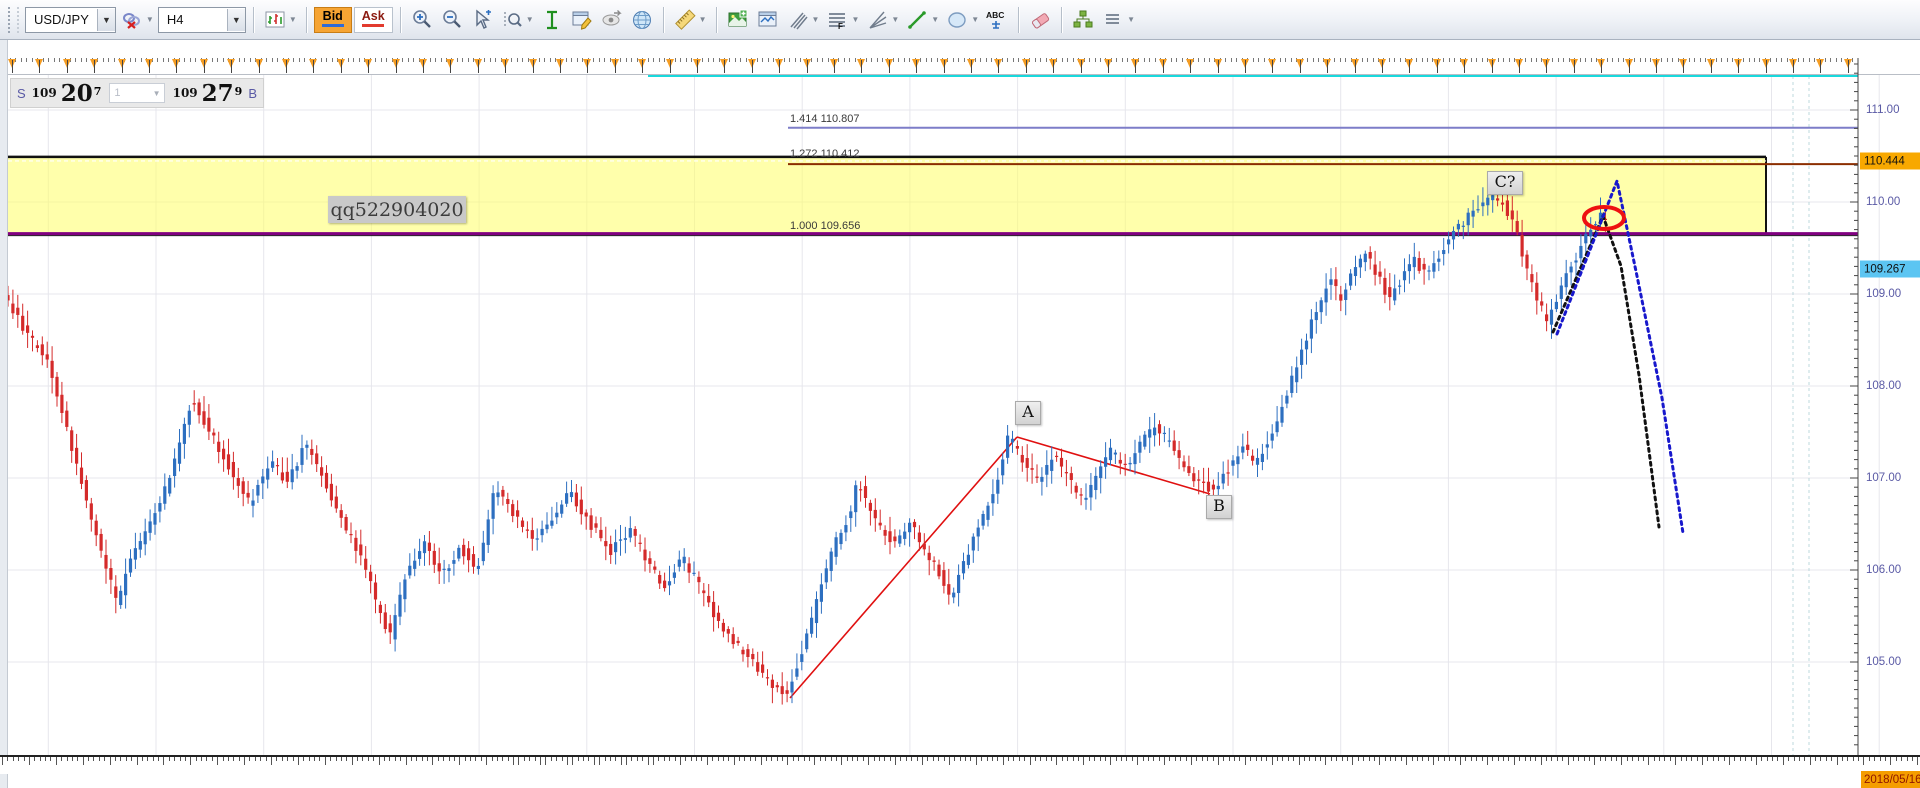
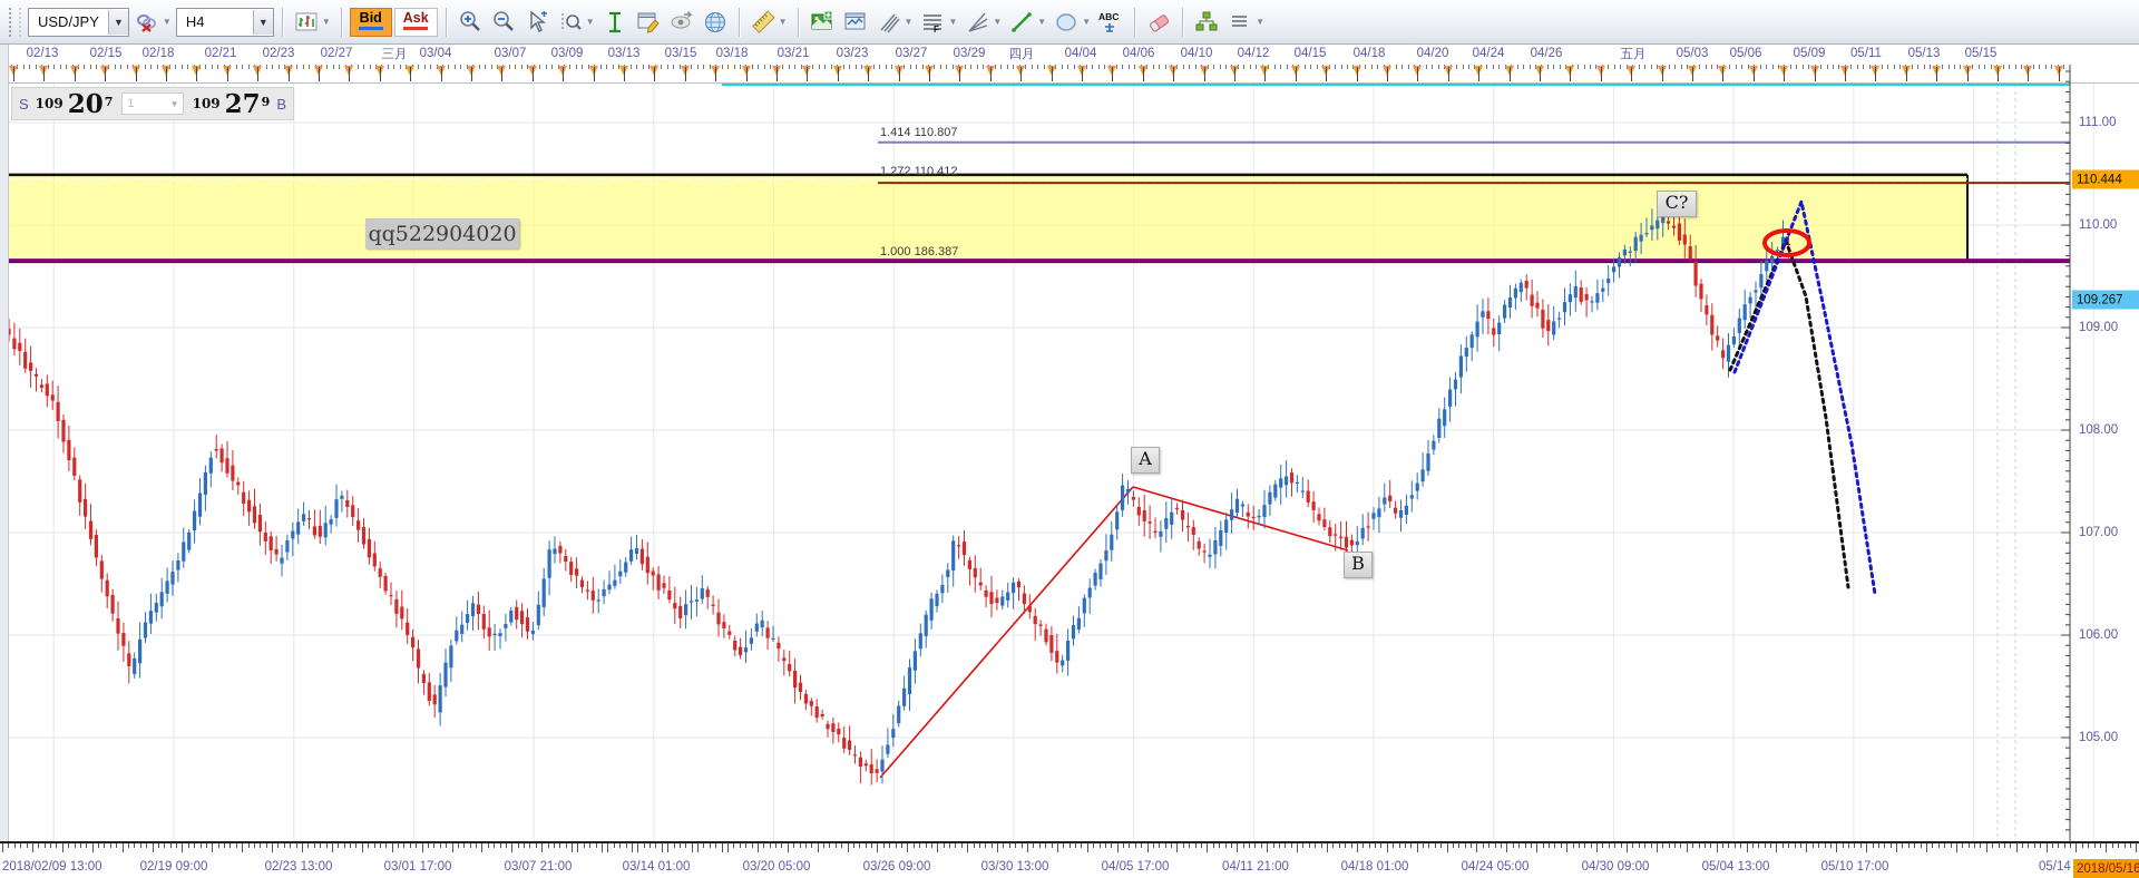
  USD/JPY
  ▼
  ▼
  H4
  ▼
  ▼
  Bid
  Ask
  ▼
  ▼
  ▼
  F
  ▼
  ▼
  ▼
  ▼
  ABC
  ▼
+ 02/13
+ 02/15
+ 02/18
+ 02/21
+ 02/23
+ 02/27
+ 三月
+ 03/04
+ 03/07
+ 03/09
+ 03/13
+ 03/15
+ 03/18
+ 03/21
+ 03/23
+ 03/27
+ 03/29
+ 四月
+ 04/04
+ 04/06
+ 04/10
+ 04/12
+ 04/15
+ 04/18
+ 04/20
+ 04/24
+ 04/26
+ 五月
+ 05/03
+ 05/06
+ 05/09
+ 05/11
+ 05/13
+ 05/15
+ 2018/02/09 13:00
+ 02/19 09:00
+ 02/23 13:00
+ 03/01 17:00
+ 03/07 21:00
+ 03/14 01:00
+ 03/20 05:00
+ 03/26 09:00
+ 03/30 13:00
+ 04/05 17:00
+ 04/11 21:00
+ 04/18 01:00
+ 04/24 05:00
+ 04/30 09:00
+ 05/04 13:00
+ 05/10 17:00
+ 05/14
  S
  109
  20
  7
  1
  ▼
  109
  27
  9
  B
  qq522904020
  1.414 110.807
  1.272 110.412
- 1.000 109.656
+ 1.000 186.387
  A
  B
  C?
  111.00
  110.00
  109.00
  108.00
  107.00
  106.00
  105.00
  110.444
  109.267
